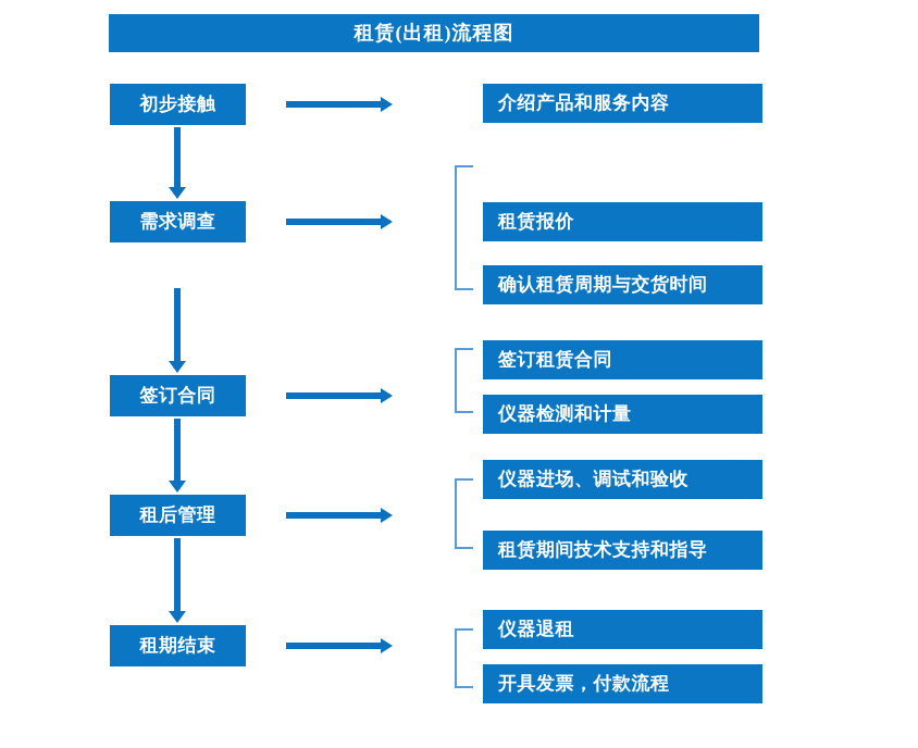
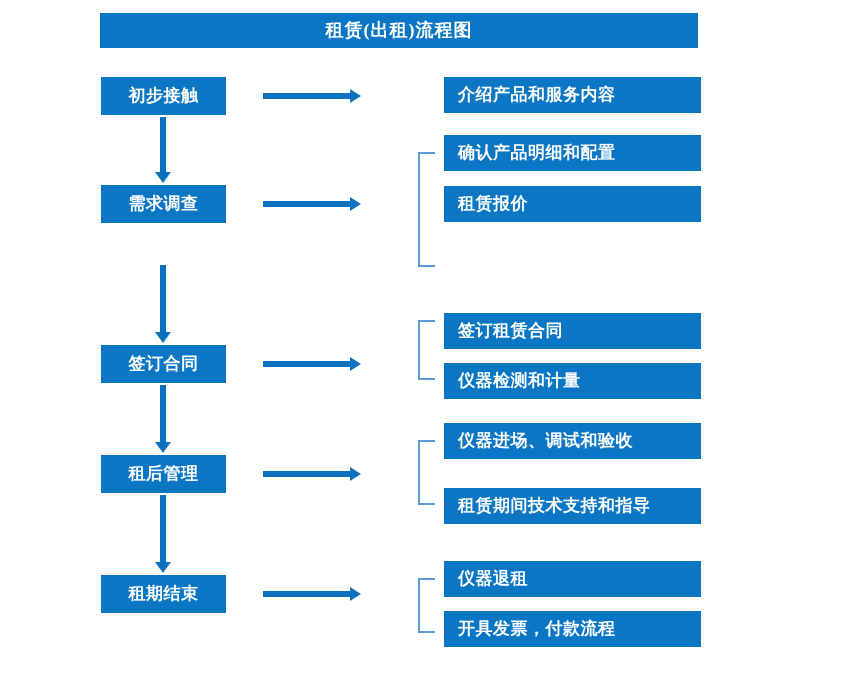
  租赁(出租)流程图
  初步接触
  需求调查
  签订合同
  租后管理
  租期结束
  介绍产品和服务内容
+ 确认产品明细和配置
  租赁报价
- 确认租赁周期与交货时间
  签订租赁合同
  仪器检测和计量
  仪器进场、调试和验收
  租赁期间技术支持和指导
  仪器退租
  开具发票，付款流程
